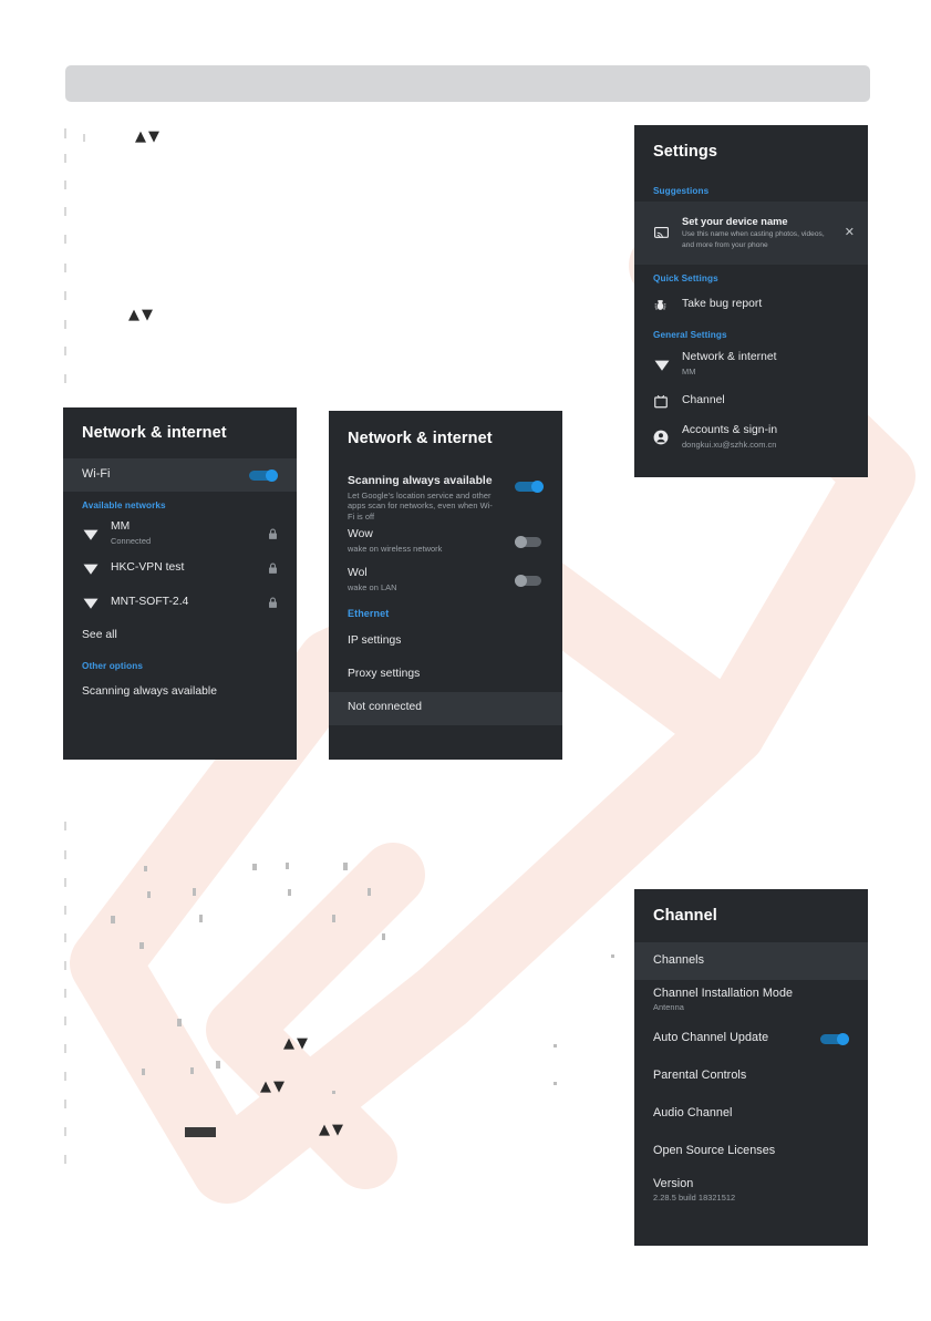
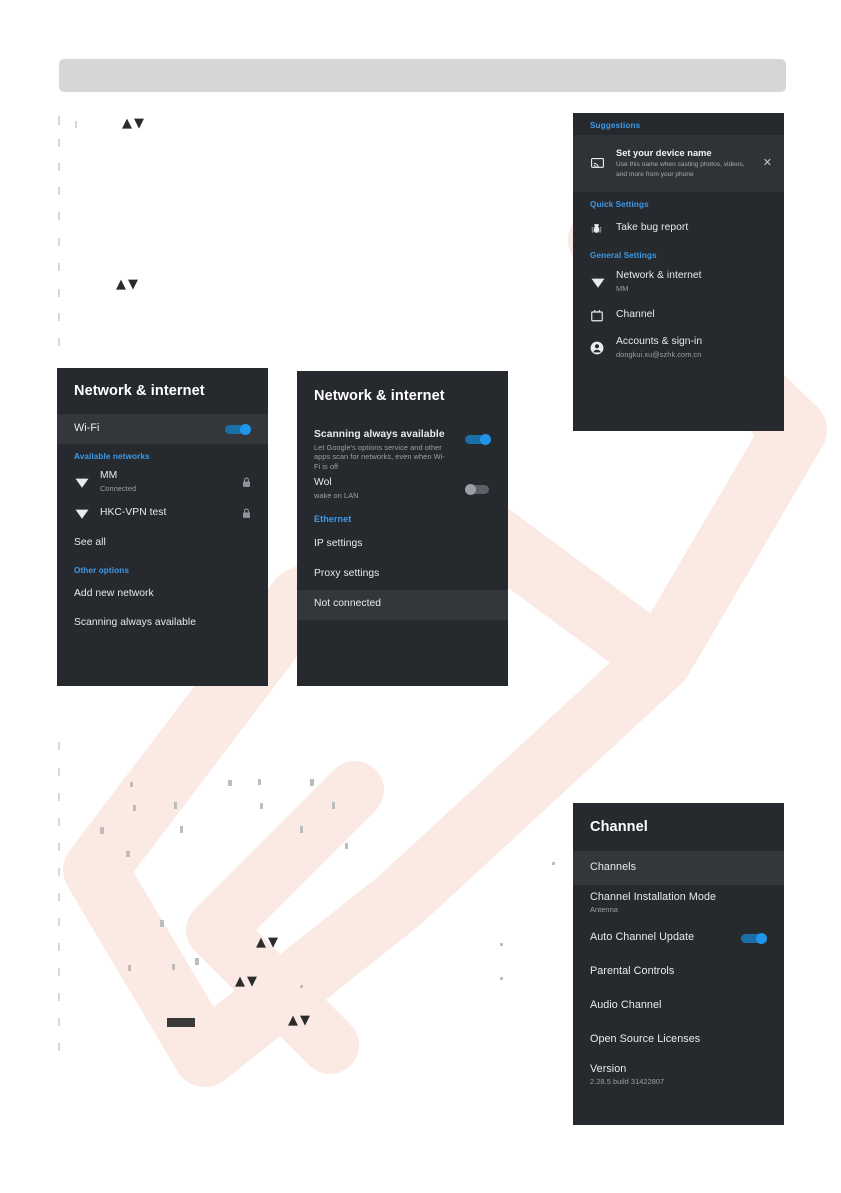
  ▲▼
  ▲▼
  ▲▼
  ▲▼
  ▲▼
- Settings
  Suggestions
  Set your device name
  ✕
  Quick Settings
  Take bug report
  General Settings
  Network & internet
  MM
  Channel
  Accounts & sign-in
  dongkui.xu@szhk.com.cn
  Network & internet
  Wi-Fi
  Available networks
  MM
  Connected
  HKC-VPN test
- MNT-SOFT-2.4
  See all
  Other options
+ Add new network
  Scanning always available
  Network & internet
  Scanning always available
- Let Google's location service and other apps scan for networks, even when Wi-Fi is off
+ Let Google's options service and other apps scan for networks, even when Wi-Fi is off
- Wow
- wake on wireless network
  Wol
  wake on LAN
  Ethernet
  IP settings
  Proxy settings
  Not connected
  Channel
  Channels
  Channel Installation Mode
  Antenna
  Auto Channel Update
  Parental Controls
  Audio Channel
  Open Source Licenses
  Version
- 2.28.5 build 18321512
+ 2.28.5 build 31422807
